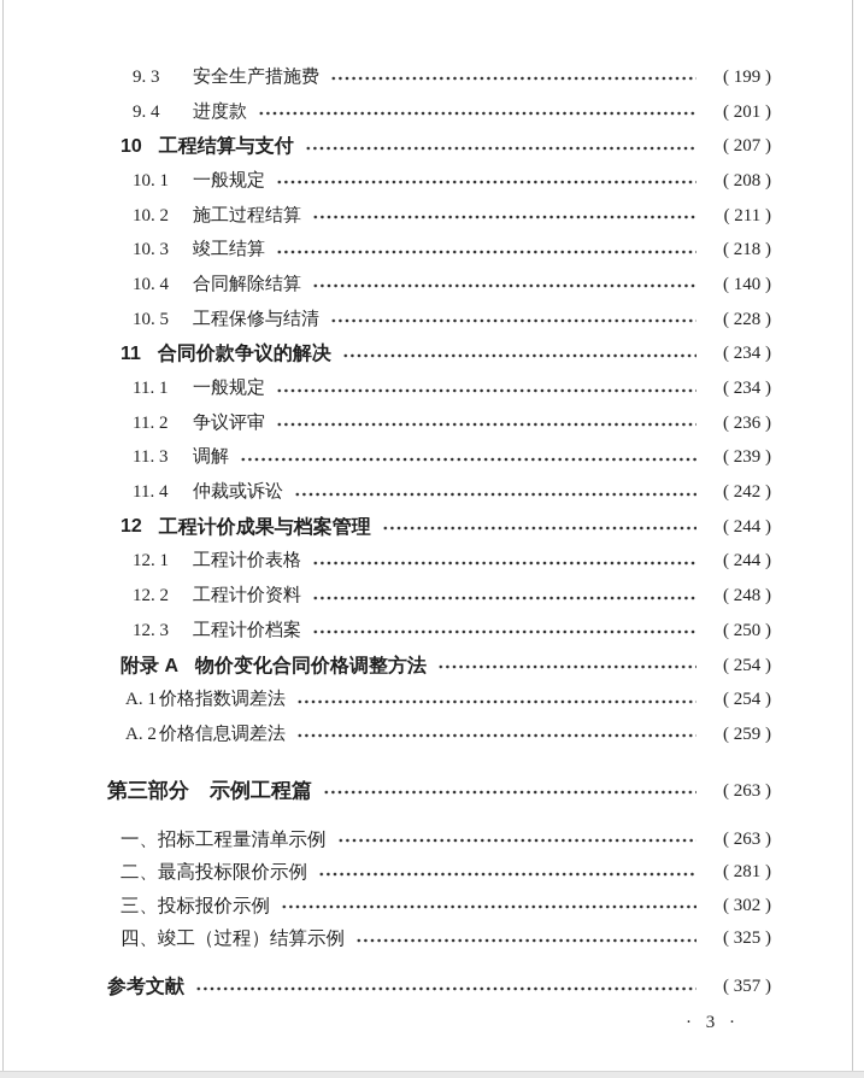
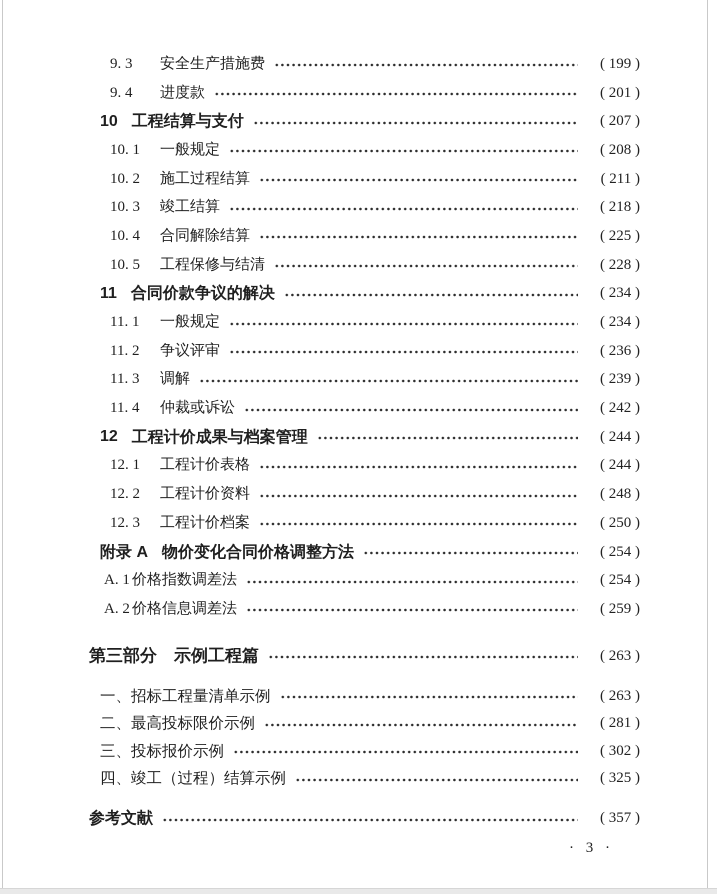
  9. 3
  安全生产措施费
  ( 199 )
  9. 4
  进度款
  ( 201 )
  10
  工程结算与支付
  ( 207 )
  10. 1
  一般规定
  ( 208 )
  10. 2
  施工过程结算
  ( 211 )
  10. 3
  竣工结算
  ( 218 )
  10. 4
  合同解除结算
- ( 140 )
+ ( 225 )
  10. 5
  工程保修与结清
  ( 228 )
  11
  合同价款争议的解决
  ( 234 )
  11. 1
  一般规定
  ( 234 )
  11. 2
  争议评审
  ( 236 )
  11. 3
  调解
  ( 239 )
  11. 4
  仲裁或诉讼
  ( 242 )
  12
  工程计价成果与档案管理
  ( 244 )
  12. 1
  工程计价表格
  ( 244 )
  12. 2
  工程计价资料
  ( 248 )
  12. 3
  工程计价档案
  ( 250 )
  附录 A
  物价变化合同价格调整方法
  ( 254 )
  A. 1
  价格指数调差法
  ( 254 )
  A. 2
  价格信息调差法
  ( 259 )
  第三部分
  示例工程篇
  ( 263 )
  一、
  招标工程量清单示例
  ( 263 )
  二、
  最高投标限价示例
  ( 281 )
  三、
  投标报价示例
  ( 302 )
  四、
  竣工（过程）结算示例
  ( 325 )
  参考文献
  ( 357 )
  · 3 ·
